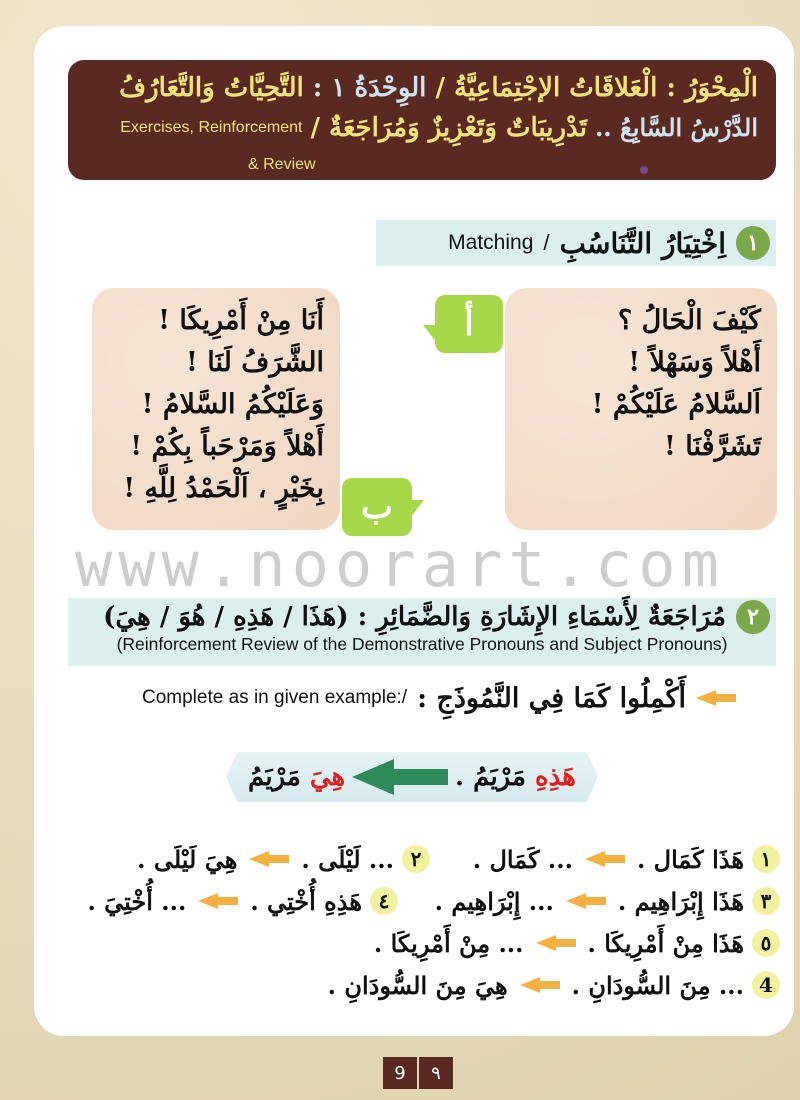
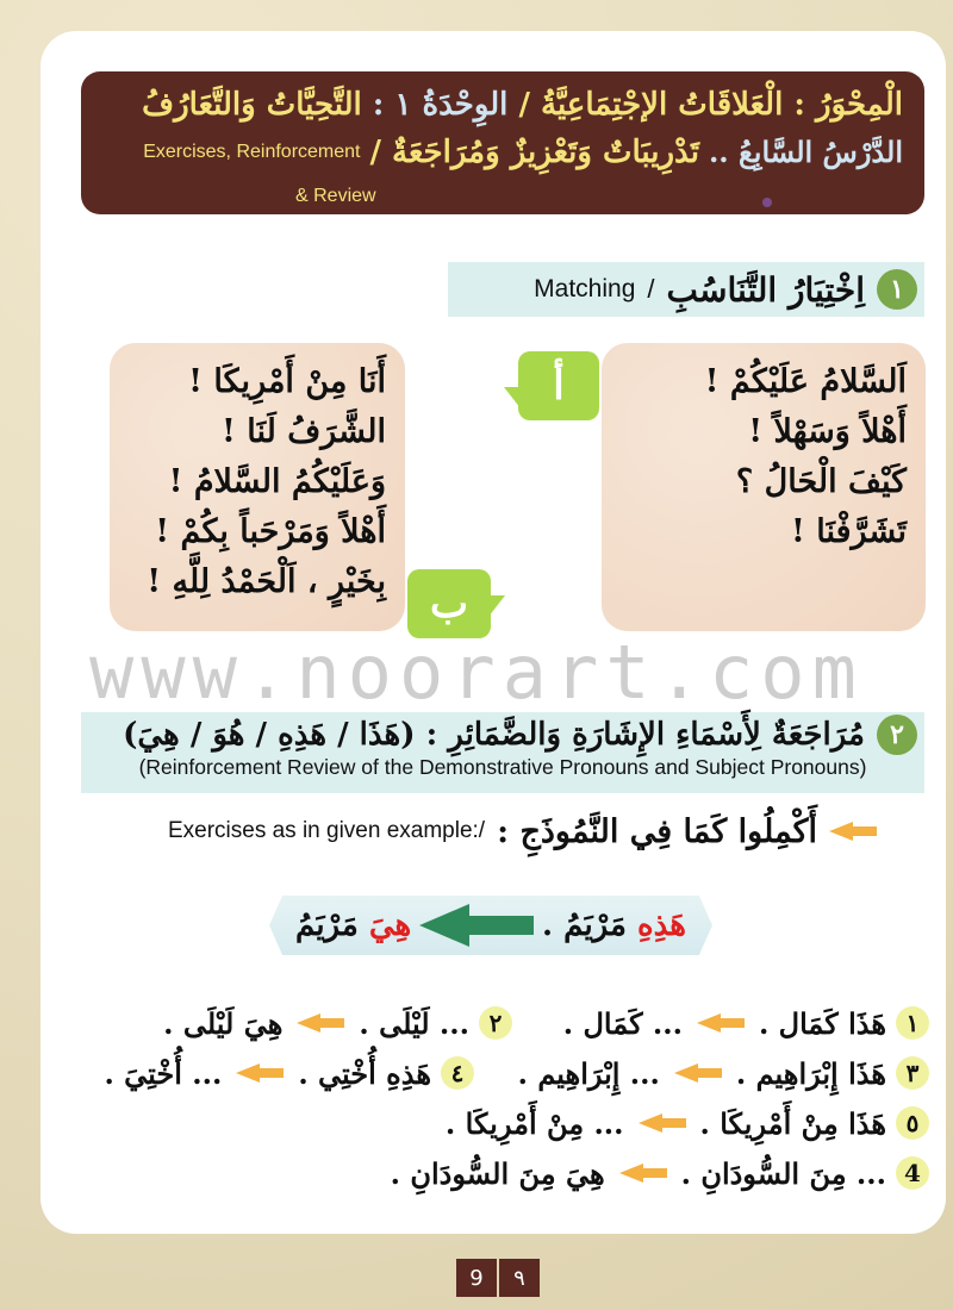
  الْمِحْوَرُ : الْعَلاقَاتُ الإجْتِمَاعِيَّةُ / الوِحْدَةُ ١ : التَّحِيَّاتُ وَالتَّعَارُفُ
  الدَّرْسُ السَّابِعُ ..
  تَدْرِيبَاتٌ وَتَعْزِيزٌ وَمُرَاجَعَةٌ /
  Exercises, Reinforcement
  & Review
  ١
  اِخْتِيَارُ التَّنَاسُبِ
  /
  Matching
- كَيْفَ الْحَالُ ؟
+ اَلسَّلامُ عَلَيْكُمْ !
  أَهْلاً وَسَهْلاً !
- اَلسَّلامُ عَلَيْكُمْ !
+ كَيْفَ الْحَالُ ؟
  تَشَرَّفْنَا !
  أ
  أَنَا مِنْ أَمْرِيكَا !
  الشَّرَفُ لَنَا !
  وَعَلَيْكُمُ السَّلامُ !
  أَهْلاً وَمَرْحَباً بِكُمْ !
  بِخَيْرٍ ، اَلْحَمْدُ لِلَّهِ !
  ب
  www.noorart.com
  ٢
  مُرَاجَعَةٌ لِأَسْمَاءِ الإِشَارَةِ وَالضَّمَائِرِ : (هَذَا / هَذِهِ / هُوَ / هِيَ)
  (Reinforcement Review of the Demonstrative Pronouns and Subject Pronouns)
  أَكْمِلُوا كَمَا فِي النَّمُوذَجِ :
- Complete as in given example:/
+ Exercises as in given example:/
  هَذِهِ مَرْيَمُ .
  هِيَ مَرْيَمُ
  ١
  هَذَا كَمَال .
  ... كَمَال .
  ٢
  ... لَيْلَى .
  هِيَ لَيْلَى .
  ٣
  هَذَا إِبْرَاهِيم .
  ... إِبْرَاهِيم .
  ٤
  هَذِهِ أُخْتِي .
  ... أُخْتِيَ .
  ٥
  هَذَا مِنْ أَمْرِيكَا .
  ... مِنْ أَمْرِيكَا .
  4
  ... مِنَ السُّودَانِ .
  هِيَ مِنَ السُّودَانِ .
  9
  ٩
